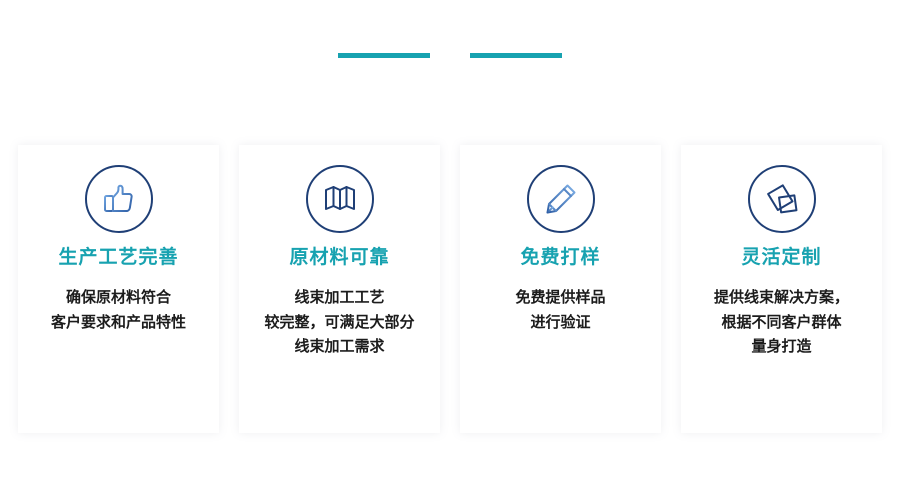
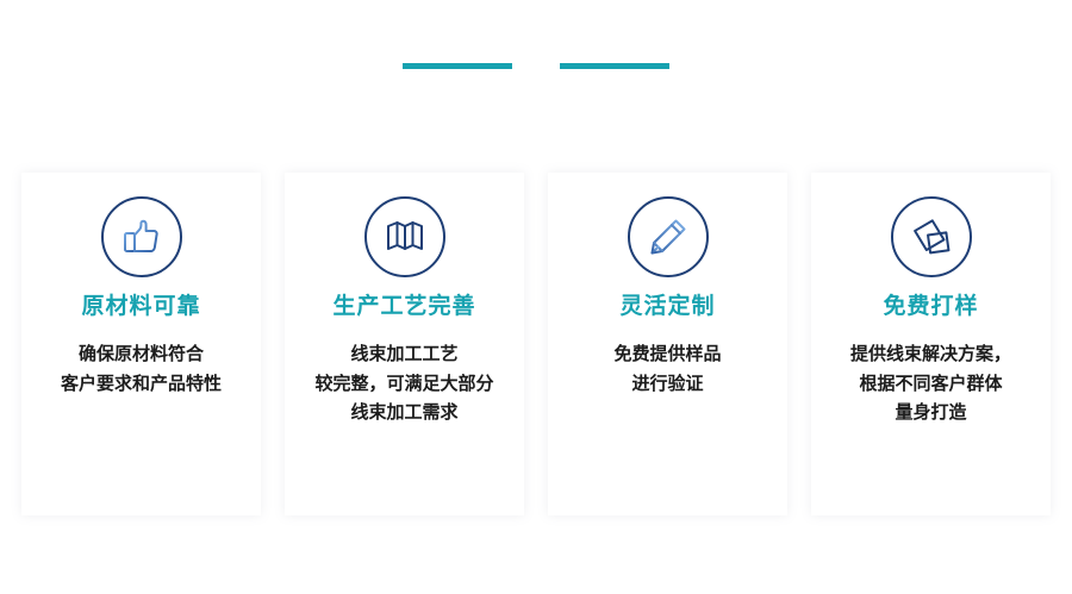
- 生产工艺完善
+ 原材料可靠
  确保原材料符合
  客户要求和产品特性
- 原材料可靠
+ 生产工艺完善
  线束加工工艺
  较完整，可满足大部分
  线束加工需求
- 免费打样
+ 灵活定制
  免费提供样品
  进行验证
- 灵活定制
+ 免费打样
  提供线束解决方案，
  根据不同客户群体
  量身打造
